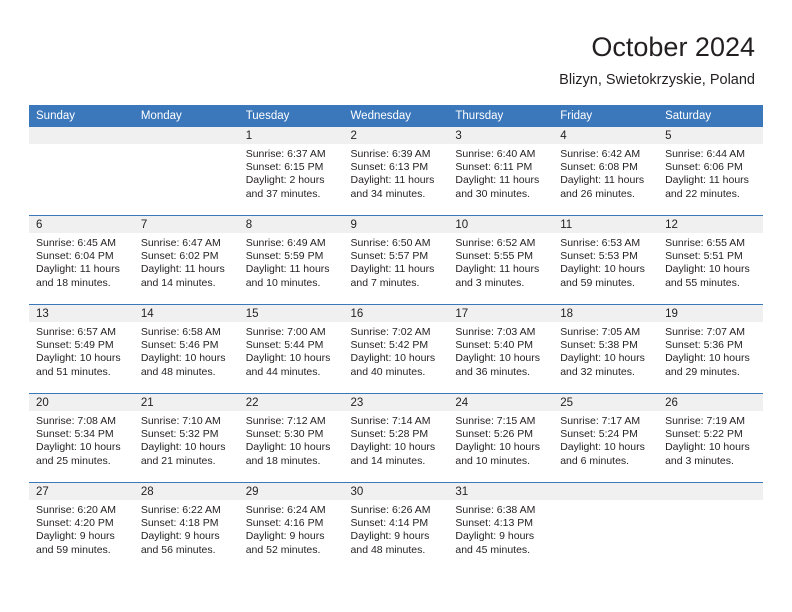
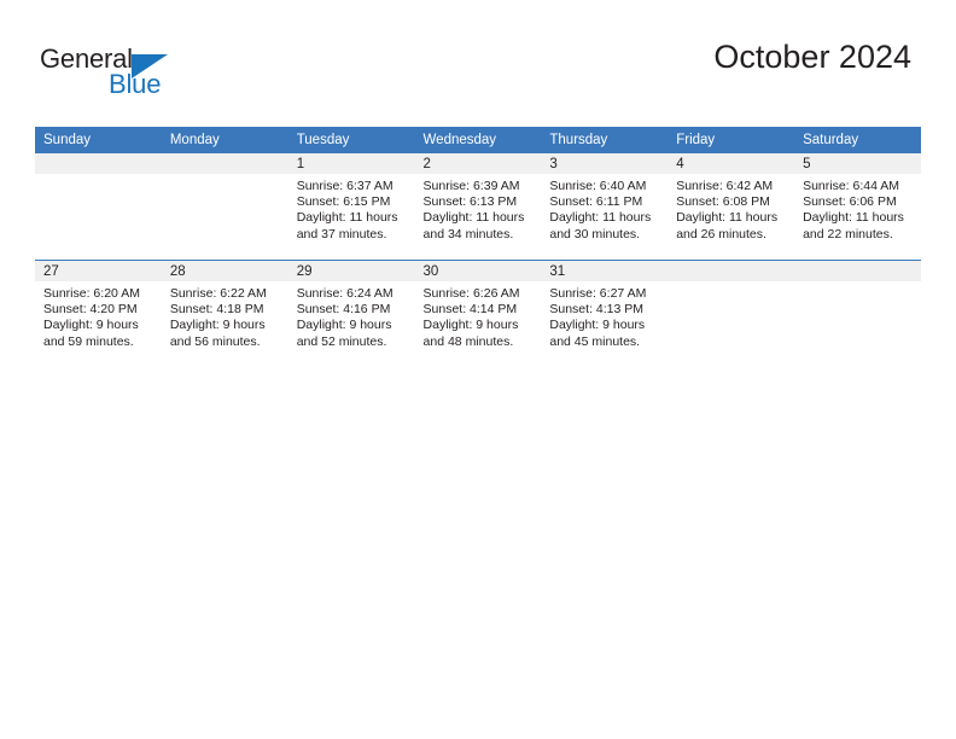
+ General
+ Blue
  October 2024
- Blizyn, Swietokrzyskie, Poland
  Sunday	Monday	Tuesday	Wednesday	Thursday	Friday	Saturday
- 		1Sunrise: 6:37 AMSunset: 6:15 PMDaylight: 2 hours and 37 minutes.	2Sunrise: 6:39 AMSunset: 6:13 PMDaylight: 11 hours and 34 minutes.	3Sunrise: 6:40 AMSunset: 6:11 PMDaylight: 11 hours and 30 minutes.	4Sunrise: 6:42 AMSunset: 6:08 PMDaylight: 11 hours and 26 minutes.	5Sunrise: 6:44 AMSunset: 6:06 PMDaylight: 11 hours and 22 minutes.
+ 		1Sunrise: 6:37 AMSunset: 6:15 PMDaylight: 11 hours and 37 minutes.	2Sunrise: 6:39 AMSunset: 6:13 PMDaylight: 11 hours and 34 minutes.	3Sunrise: 6:40 AMSunset: 6:11 PMDaylight: 11 hours and 30 minutes.	4Sunrise: 6:42 AMSunset: 6:08 PMDaylight: 11 hours and 26 minutes.	5Sunrise: 6:44 AMSunset: 6:06 PMDaylight: 11 hours and 22 minutes.
- 6Sunrise: 6:45 AMSunset: 6:04 PMDaylight: 11 hours and 18 minutes.	7Sunrise: 6:47 AMSunset: 6:02 PMDaylight: 11 hours and 14 minutes.	8Sunrise: 6:49 AMSunset: 5:59 PMDaylight: 11 hours and 10 minutes.	9Sunrise: 6:50 AMSunset: 5:57 PMDaylight: 11 hours and 7 minutes.	10Sunrise: 6:52 AMSunset: 5:55 PMDaylight: 11 hours and 3 minutes.	11Sunrise: 6:53 AMSunset: 5:53 PMDaylight: 10 hours and 59 minutes.	12Sunrise: 6:55 AMSunset: 5:51 PMDaylight: 10 hours and 55 minutes.
- 13Sunrise: 6:57 AMSunset: 5:49 PMDaylight: 10 hours and 51 minutes.	14Sunrise: 6:58 AMSunset: 5:46 PMDaylight: 10 hours and 48 minutes.	15Sunrise: 7:00 AMSunset: 5:44 PMDaylight: 10 hours and 44 minutes.	16Sunrise: 7:02 AMSunset: 5:42 PMDaylight: 10 hours and 40 minutes.	17Sunrise: 7:03 AMSunset: 5:40 PMDaylight: 10 hours and 36 minutes.	18Sunrise: 7:05 AMSunset: 5:38 PMDaylight: 10 hours and 32 minutes.	19Sunrise: 7:07 AMSunset: 5:36 PMDaylight: 10 hours and 29 minutes.
- 20Sunrise: 7:08 AMSunset: 5:34 PMDaylight: 10 hours and 25 minutes.	21Sunrise: 7:10 AMSunset: 5:32 PMDaylight: 10 hours and 21 minutes.	22Sunrise: 7:12 AMSunset: 5:30 PMDaylight: 10 hours and 18 minutes.	23Sunrise: 7:14 AMSunset: 5:28 PMDaylight: 10 hours and 14 minutes.	24Sunrise: 7:15 AMSunset: 5:26 PMDaylight: 10 hours and 10 minutes.	25Sunrise: 7:17 AMSunset: 5:24 PMDaylight: 10 hours and 6 minutes.	26Sunrise: 7:19 AMSunset: 5:22 PMDaylight: 10 hours and 3 minutes.
- 27Sunrise: 6:20 AMSunset: 4:20 PMDaylight: 9 hours and 59 minutes.	28Sunrise: 6:22 AMSunset: 4:18 PMDaylight: 9 hours and 56 minutes.	29Sunrise: 6:24 AMSunset: 4:16 PMDaylight: 9 hours and 52 minutes.	30Sunrise: 6:26 AMSunset: 4:14 PMDaylight: 9 hours and 48 minutes.	31Sunrise: 6:38 AMSunset: 4:13 PMDaylight: 9 hours and 45 minutes.
+ 27Sunrise: 6:20 AMSunset: 4:20 PMDaylight: 9 hours and 59 minutes.	28Sunrise: 6:22 AMSunset: 4:18 PMDaylight: 9 hours and 56 minutes.	29Sunrise: 6:24 AMSunset: 4:16 PMDaylight: 9 hours and 52 minutes.	30Sunrise: 6:26 AMSunset: 4:14 PMDaylight: 9 hours and 48 minutes.	31Sunrise: 6:27 AMSunset: 4:13 PMDaylight: 9 hours and 45 minutes.
